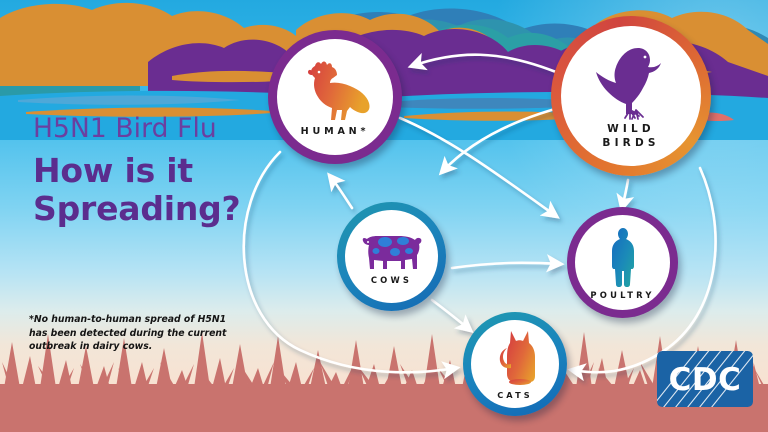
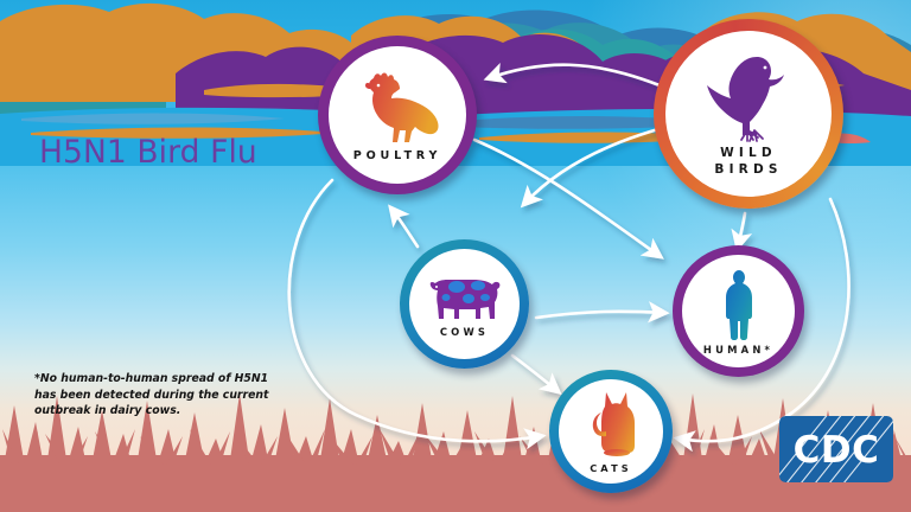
  H5N1 Bird Flu
- How is it
- Spreading?
  *No human-to-human spread of H5N1 has been detected during the current outbreak in dairy cows.
  WILD
  BIRDS
- HUMAN*
+ POULTRY
  COWS
- POULTRY
+ HUMAN*
  CATS
  CDC
